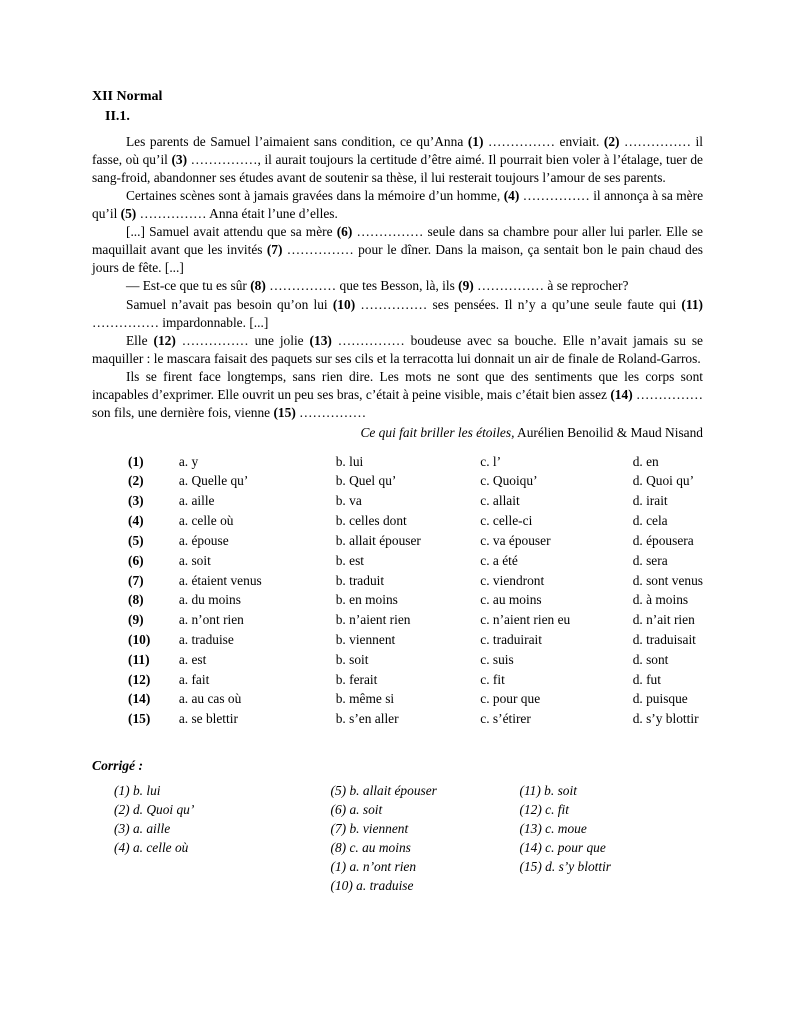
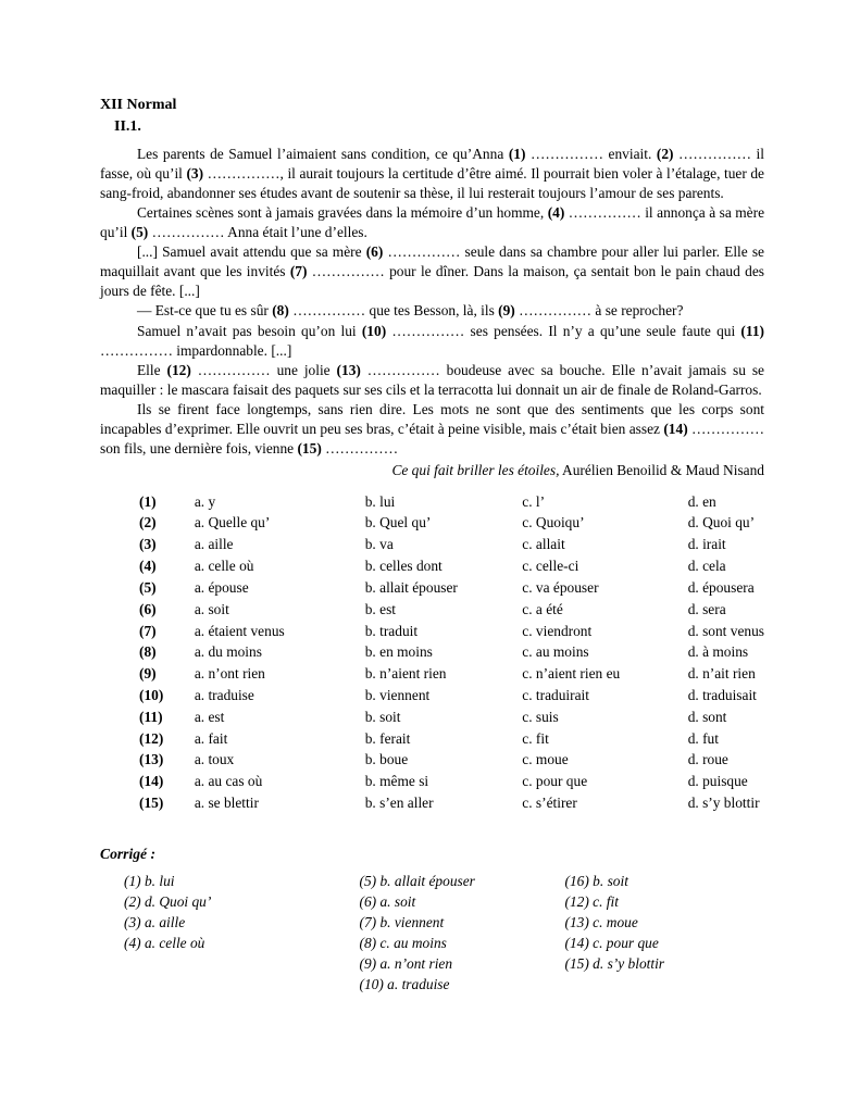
  XII Normal
  II.1.
  Les parents de Samuel l’aimaient sans condition, ce qu’Anna (1) …………… enviait. (2) …………… il fasse, où qu’il (3) ……………, il aurait toujours la certitude d’être aimé. Il pourrait bien voler à l’étalage, tuer de sang-froid, abandonner ses études avant de soutenir sa thèse, il lui resterait toujours l’amour de ses parents.
  Certaines scènes sont à jamais gravées dans la mémoire d’un homme, (4) …………… il annonça à sa mère qu’il (5) …………… Anna était l’une d’elles.
  [...] Samuel avait attendu que sa mère (6) …………… seule dans sa chambre pour aller lui parler. Elle se maquillait avant que les invités (7) …………… pour le dîner. Dans la maison, ça sentait bon le pain chaud des jours de fête. [...]
  — Est-ce que tu es sûr (8) …………… que tes Besson, là, ils (9) …………… à se reprocher?
  Samuel n’avait pas besoin qu’on lui (10) …………… ses pensées. Il n’y a qu’une seule faute qui (11) …………… impardonnable. [...]
  Elle (12) …………… une jolie (13) …………… boudeuse avec sa bouche. Elle n’avait jamais su se maquiller : le mascara faisait des paquets sur ses cils et la terracotta lui donnait un air de finale de Roland-Garros.
  Ils se firent face longtemps, sans rien dire. Les mots ne sont que des sentiments que les corps sont incapables d’exprimer. Elle ouvrit un peu ses bras, c’était à peine visible, mais c’était bien assez (14) …………… son fils, une dernière fois, vienne (15) ……………
  Ce qui fait briller les étoiles, Aurélien Benoilid & Maud Nisand
  (1)	a. y	b. lui	c. l’	d. en
  (2)	a. Quelle qu’	b. Quel qu’	c. Quoiqu’	d. Quoi qu’
  (3)	a. aille	b. va	c. allait	d. irait
  (4)	a. celle où	b. celles dont	c. celle-ci	d. cela
  (5)	a. épouse	b. allait épouser	c. va épouser	d. épousera
  (6)	a. soit	b. est	c. a été	d. sera
  (7)	a. étaient venus	b. traduit	c. viendront	d. sont venus
  (8)	a. du moins	b. en moins	c. au moins	d. à moins
  (9)	a. n’ont rien	b. n’aient rien	c. n’aient rien eu	d. n’ait rien
  (10)	a. traduise	b. viennent	c. traduirait	d. traduisait
  (11)	a. est	b. soit	c. suis	d. sont
  (12)	a. fait	b. ferait	c. fit	d. fut
+ (13)	a. toux	b. boue	c. moue	d. roue
  (14)	a. au cas où	b. même si	c. pour que	d. puisque
  (15)	a. se blettir	b. s’en aller	c. s’étirer	d. s’y blottir
  Corrigé :
  (1) b. lui
  (2) d. Quoi qu’
  (3) a. aille
  (4) a. celle où
  (5) b. allait épouser
  (6) a. soit
  (7) b. viennent
  (8) c. au moins
- (1) a. n’ont rien
+ (9) a. n’ont rien
  (10) a. traduise
- (11) b. soit
+ (16) b. soit
  (12) c. fit
  (13) c. moue
  (14) c. pour que
  (15) d. s’y blottir
